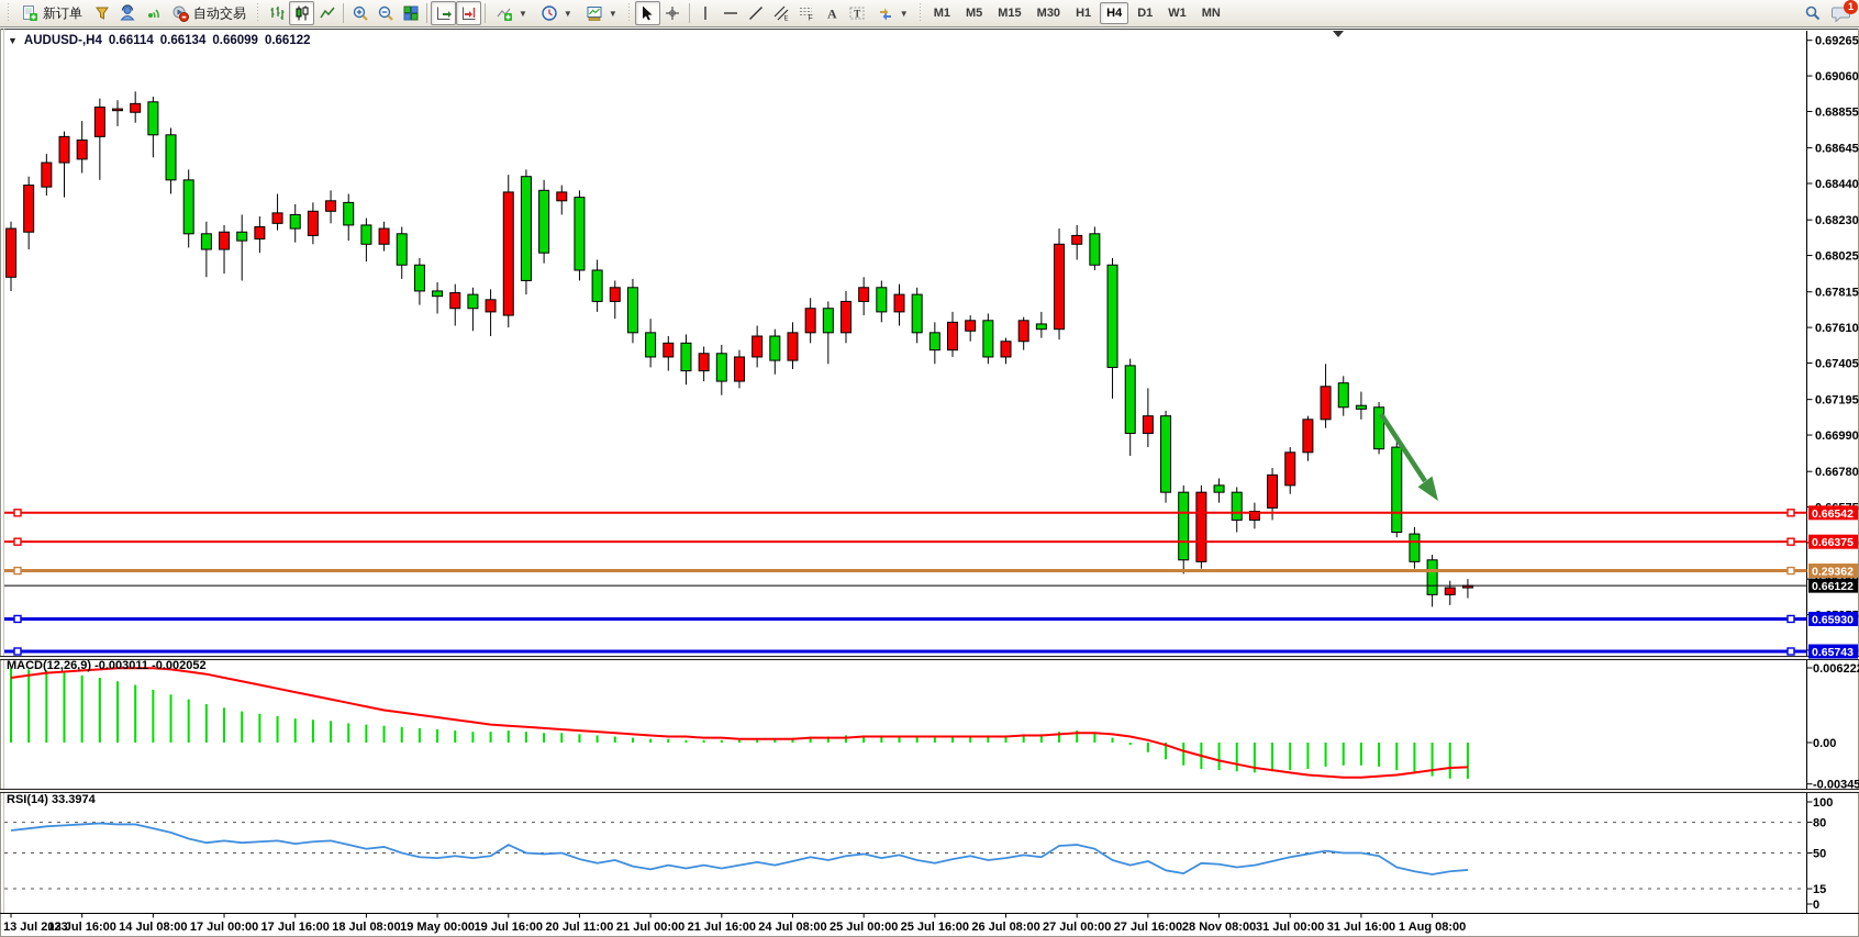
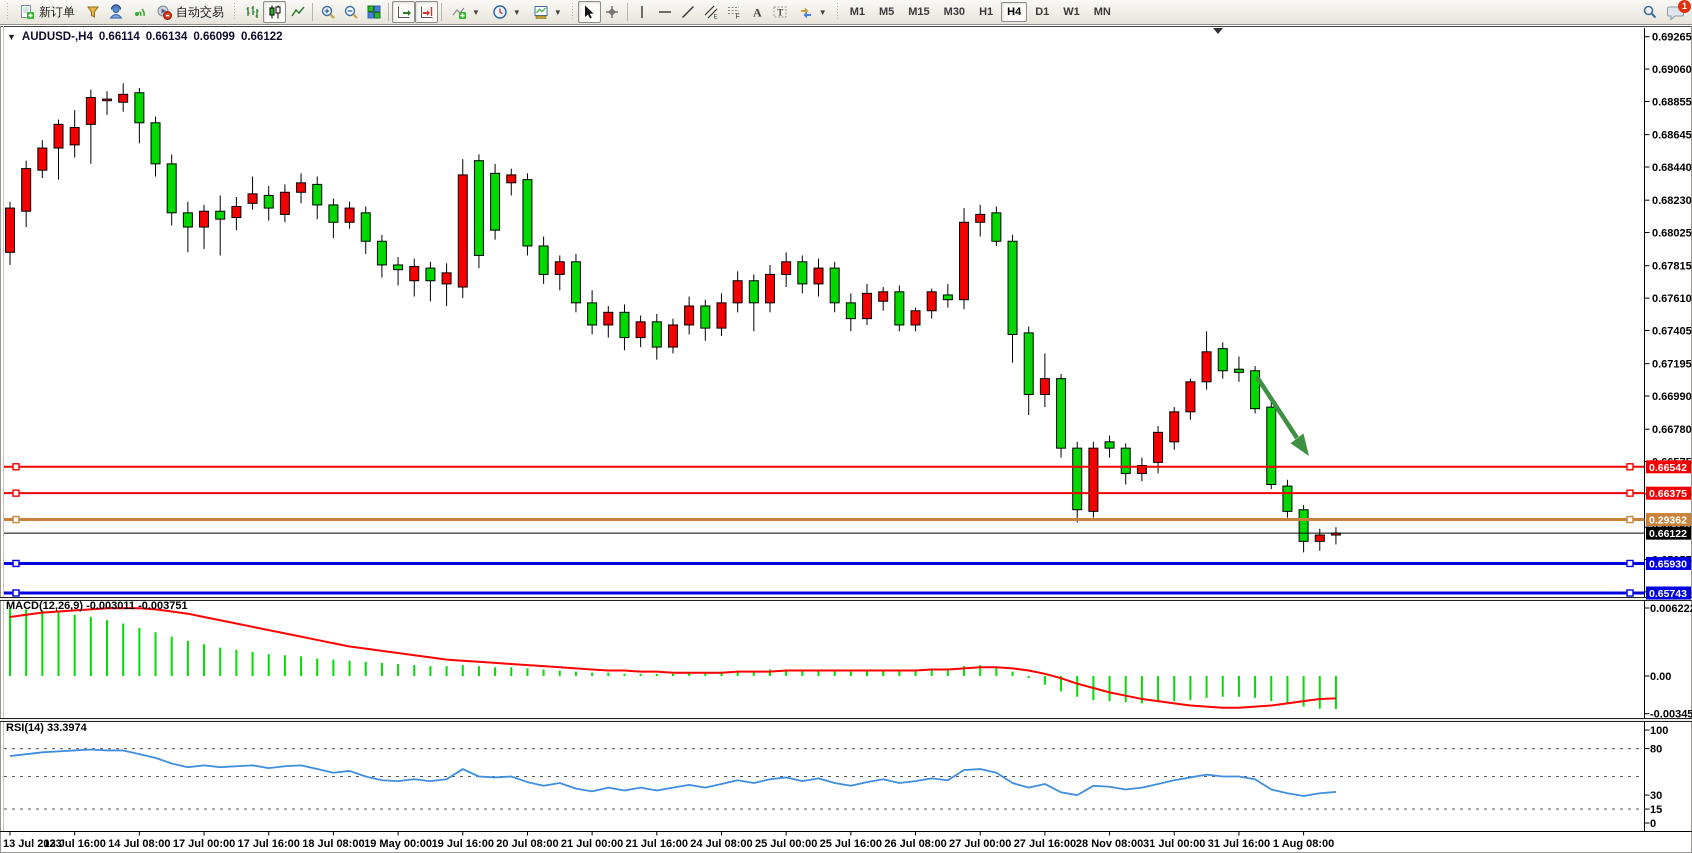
  新订单
  自动交易
  ▼
  ▼
  ▼
  A
  T
  ▼
  M1
  M5
  M15
  M30
  H1
  H4
  D1
  W1
  MN
  1
  ▼
  AUDUSD-,H4
  0.66114
  0.66134
  0.66099
  0.66122
  0.69265
  0.69060
  0.68855
  0.68645
  0.68440
  0.68230
  0.68025
  0.67815
  0.67610
  0.67405
  0.67195
  0.66990
  0.66780
  0.66542
  0.66375
  0.29362
  0.65930
  0.65743
  0.66122
  0.00622
  0.00
  -0.00345
- MACD(12,26,9) -0.003011 -0.002052
+ MACD(12,26,9) -0.003011 -0.003751
  100
  80
- 50
+ 30
  15
  0
  RSI(14) 33.3974
  13 Jul 2023
  13 Jul 16:00
  14 Jul 08:00
  17 Jul 00:00
  17 Jul 16:00
  18 Jul 08:00
  19 May 00:00
  19 Jul 16:00
- 20 Jul 11:00
+ 20 Jul 08:00
  21 Jul 00:00
  21 Jul 16:00
  24 Jul 08:00
  25 Jul 00:00
  25 Jul 16:00
  26 Jul 08:00
  27 Jul 00:00
  27 Jul 16:00
  28 Nov 08:00
  31 Jul 00:00
  31 Jul 16:00
  1 Aug 08:00
